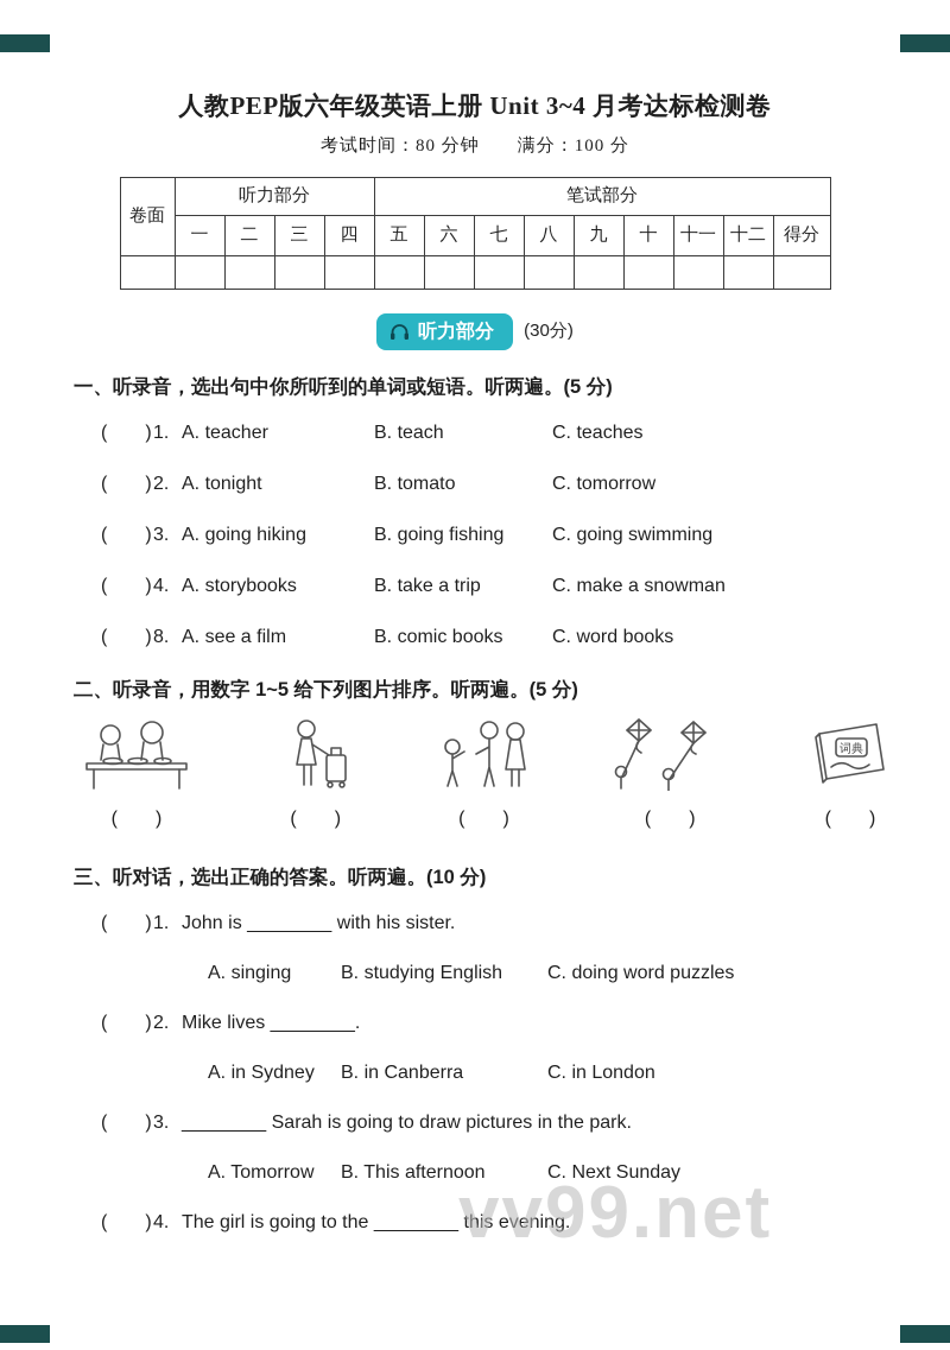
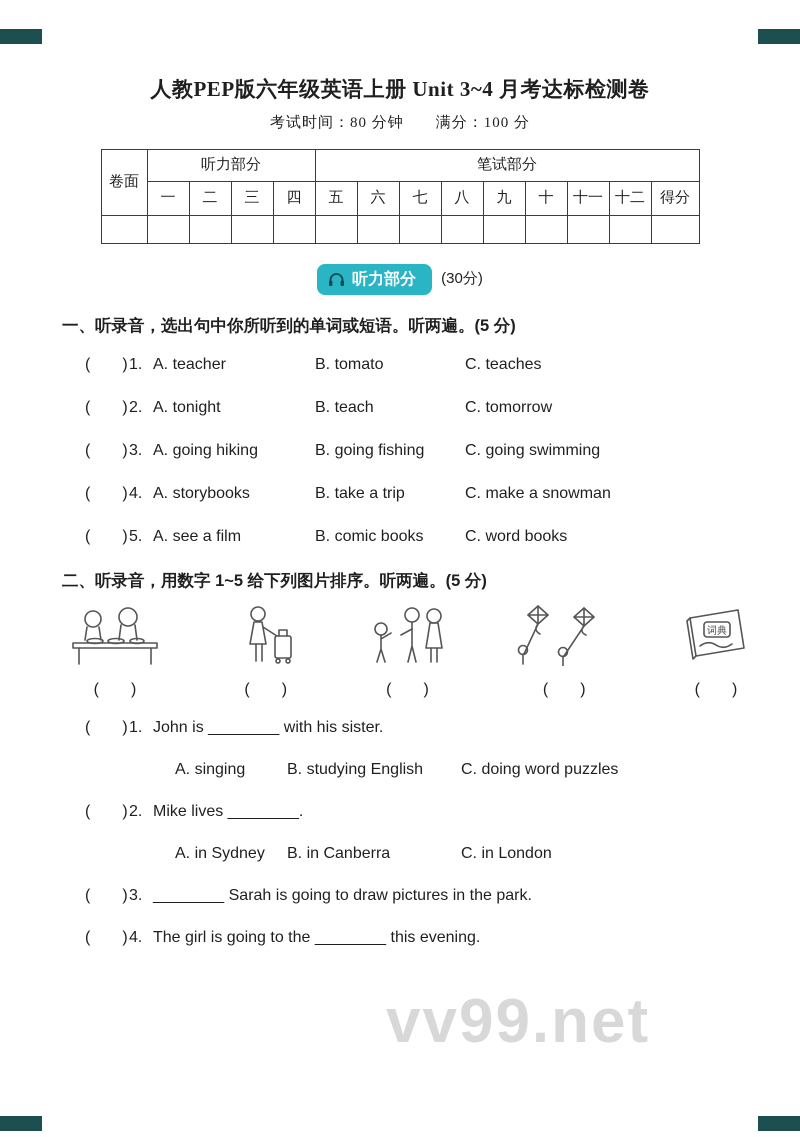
  人教PEP版六年级英语上册 Unit 3~4 月考达标检测卷
  考试时间：80 分钟 满分：100 分
  卷面	听力部分	笔试部分
  一	二	三	四	五	六	七	八	九	十	十一	十二	得分
  听力部分
  (30分)
  一、听录音，选出句中你所听到的单词或短语。听两遍。(5 分)
  ( )
  1.
  A. teacher
- B. teach
+ B. tomato
  C. teaches
  ( )
  2.
  A. tonight
- B. tomato
+ B. teach
  C. tomorrow
  ( )
  3.
  A. going hiking
  B. going fishing
  C. going swimming
  ( )
  4.
  A. storybooks
  B. take a trip
  C. make a snowman
  ( )
- 8.
+ 5.
  A. see a film
  B. comic books
  C. word books
  二、听录音，用数字 1~5 给下列图片排序。听两遍。(5 分)
  ( )
  ( )
  ( )
  ( )
  词典
  ( )
- 三、听对话，选出正确的答案。听两遍。(10 分)
  ( )
  1.
  John is ________ with his sister.
  A. singing
  B. studying English
  C. doing word puzzles
  ( )
  2.
  Mike lives ________.
  A. in Sydney
  B. in Canberra
  C. in London
  ( )
  3.
  ________ Sarah is going to draw pictures in the park.
- A. Tomorrow
- B. This afternoon
- C. Next Sunday
  ( )
  4.
  The girl is going to the ________ this evening.
  vv99.net
